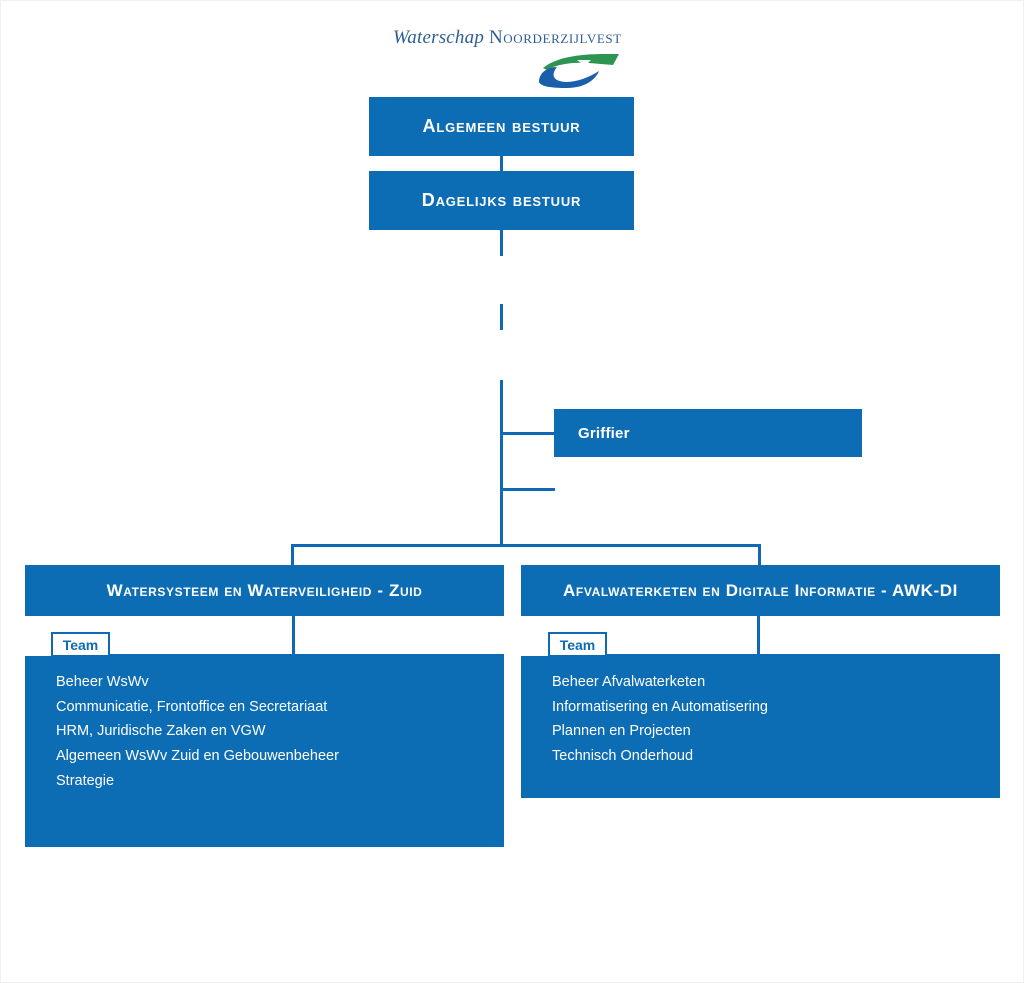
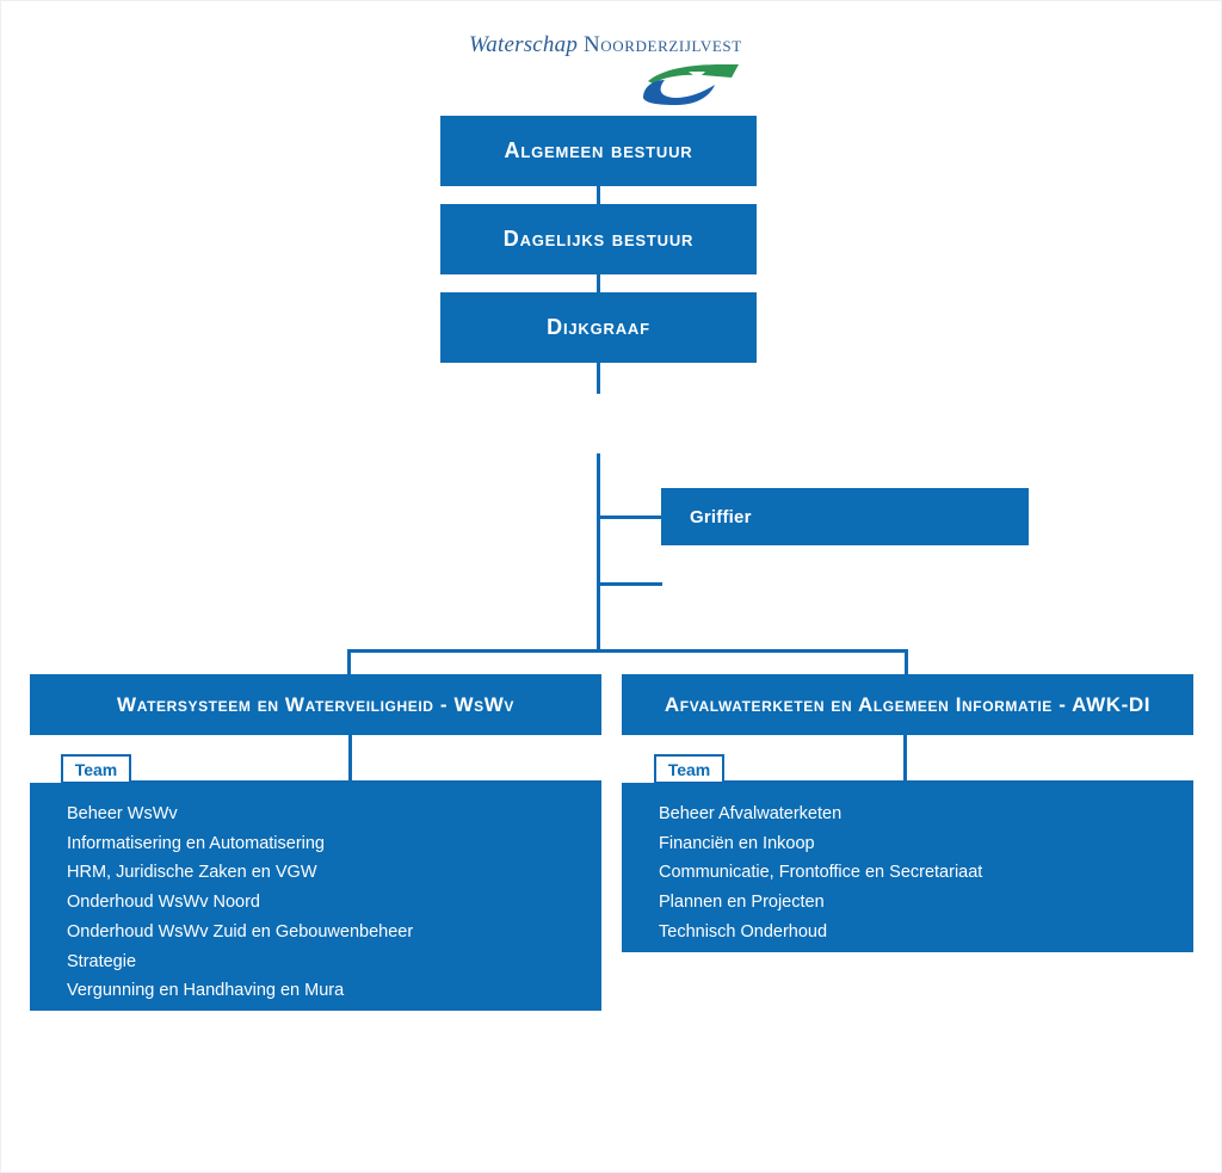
  Waterschap Noorderzijlvest
  Algemeen bestuur
  Dagelijks bestuur
+ Dijkgraaf
  Griffier
- Watersysteem en Waterveiligheid - Zuid
+ Watersysteem en Waterveiligheid - WsWv
  Team
  Beheer WsWv
- Communicatie, Frontoffice en Secretariaat
+ Informatisering en Automatisering
  HRM, Juridische Zaken en VGW
+ Onderhoud WsWv Noord
- Algemeen WsWv Zuid en Gebouwenbeheer
+ Onderhoud WsWv Zuid en Gebouwenbeheer
  Strategie
+ Vergunning en Handhaving en Mura
- Afvalwaterketen en Digitale Informatie - AWK-DI
+ Afvalwaterketen en Algemeen Informatie - AWK-DI
  Team
  Beheer Afvalwaterketen
+ Financiën en Inkoop
- Informatisering en Automatisering
+ Communicatie, Frontoffice en Secretariaat
  Plannen en Projecten
  Technisch Onderhoud
